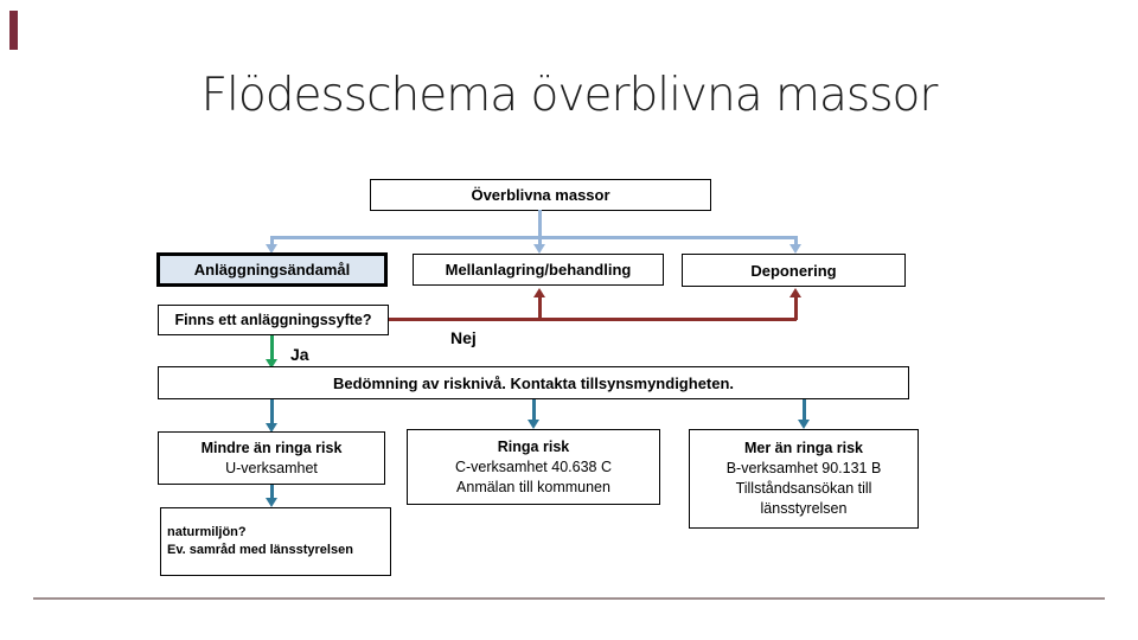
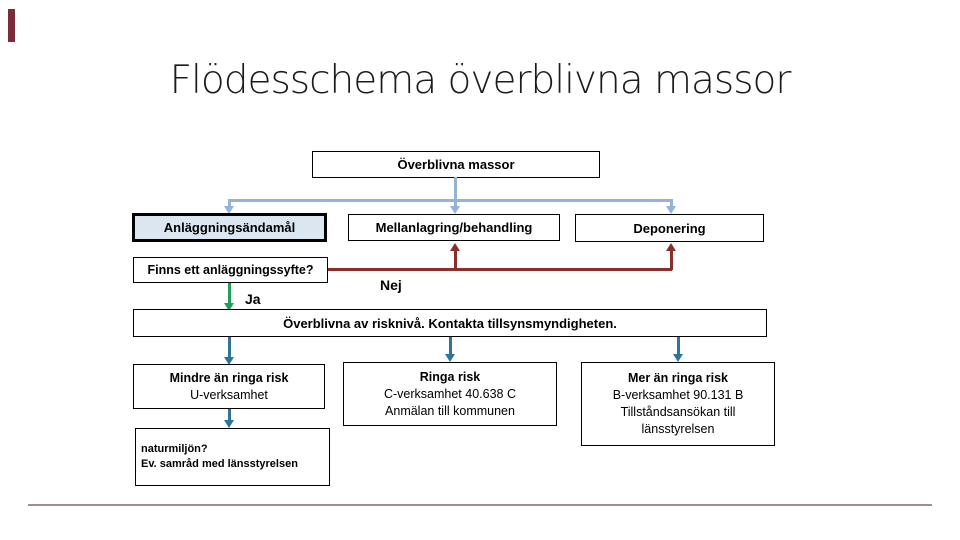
  Flödesschema överblivna massor
  Överblivna massor
  Anläggningsändamål
  Mellanlagring/behandling
  Deponering
  Finns ett anläggningssyfte?
  Nej
  Ja
- Bedömning av risknivå. Kontakta tillsynsmyndigheten.
+ Överblivna av risknivå. Kontakta tillsynsmyndigheten.
  Mindre än ringa risk
  U-verksamhet
  Ringa risk
  C-verksamhet 40.638 C
  Anmälan till kommunen
  Mer än ringa risk
  B-verksamhet 90.131 B
  Tillståndsansökan till
  länsstyrelsen
  naturmiljön?
  Ev. samråd med länsstyrelsen
